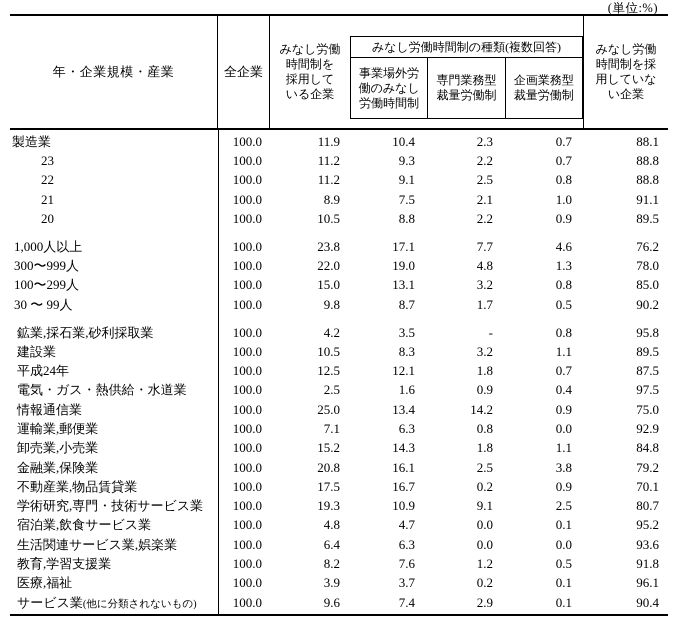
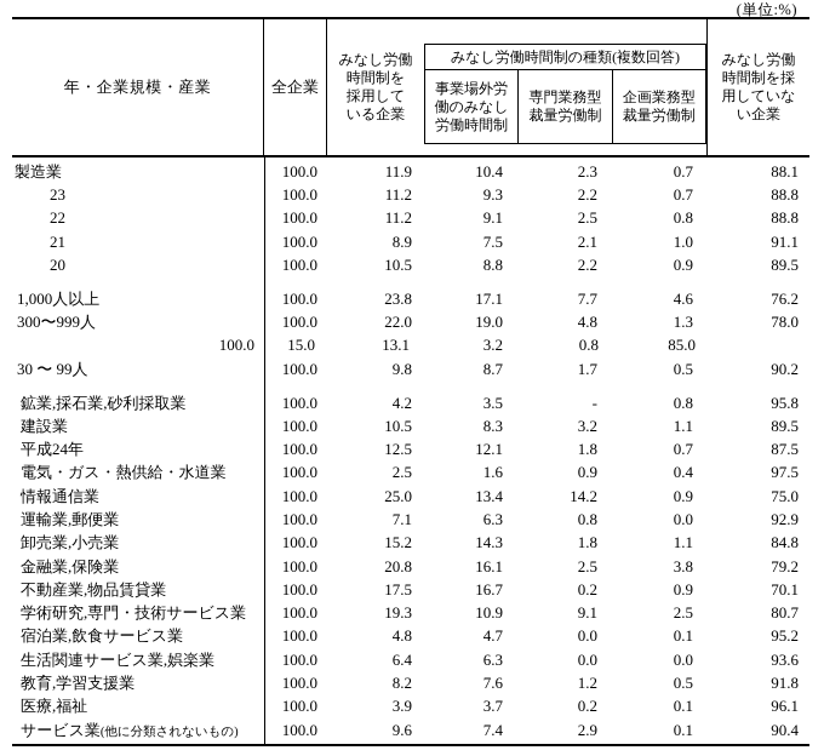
  (単位:%)
  年・企業規模・産業
  全企業
  みなし労働
  時間制を
  採用して
  いる企業
  みなし労働時間制の種類(複数回答)
  事業場外労
  働のみなし
  労働時間制
  専門業務型
  裁量労働制
  企画業務型
  裁量労働制
  みなし労働
  時間制を採
  用していな
  い企業
  製造業
  100.0
  11.9
  10.4
  2.3
  0.7
  88.1
  23
  100.0
  11.2
  9.3
  2.2
  0.7
  88.8
  22
  100.0
  11.2
  9.1
  2.5
  0.8
  88.8
  21
  100.0
  8.9
  7.5
  2.1
  1.0
  91.1
  20
  100.0
  10.5
  8.8
  2.2
  0.9
  89.5
  1,000人以上
  100.0
  23.8
  17.1
  7.7
  4.6
  76.2
  300〜999人
  100.0
  22.0
  19.0
  4.8
  1.3
  78.0
- 100〜299人
  100.0
  15.0
  13.1
  3.2
  0.8
  85.0
  30 〜 99人
  100.0
  9.8
  8.7
  1.7
  0.5
  90.2
  鉱業,採石業,砂利採取業
  100.0
  4.2
  3.5
  -
  0.8
  95.8
  建設業
  100.0
  10.5
  8.3
  3.2
  1.1
  89.5
  平成24年
  100.0
  12.5
  12.1
  1.8
  0.7
  87.5
  電気・ガス・熱供給・水道業
  100.0
  2.5
  1.6
  0.9
  0.4
  97.5
  情報通信業
  100.0
  25.0
  13.4
  14.2
  0.9
  75.0
  運輸業,郵便業
  100.0
  7.1
  6.3
  0.8
  0.0
  92.9
  卸売業,小売業
  100.0
  15.2
  14.3
  1.8
  1.1
  84.8
  金融業,保険業
  100.0
  20.8
  16.1
  2.5
  3.8
  79.2
  不動産業,物品賃貸業
  100.0
  17.5
  16.7
  0.2
  0.9
  70.1
  学術研究,専門・技術サービス業
  100.0
  19.3
  10.9
  9.1
  2.5
  80.7
  宿泊業,飲食サービス業
  100.0
  4.8
  4.7
  0.0
  0.1
  95.2
  生活関連サービス業,娯楽業
  100.0
  6.4
  6.3
  0.0
  0.0
  93.6
  教育,学習支援業
  100.0
  8.2
  7.6
  1.2
  0.5
  91.8
  医療,福祉
  100.0
  3.9
  3.7
  0.2
  0.1
  96.1
  サービス業(他に分類されないもの)
  100.0
  9.6
  7.4
  2.9
  0.1
  90.4
